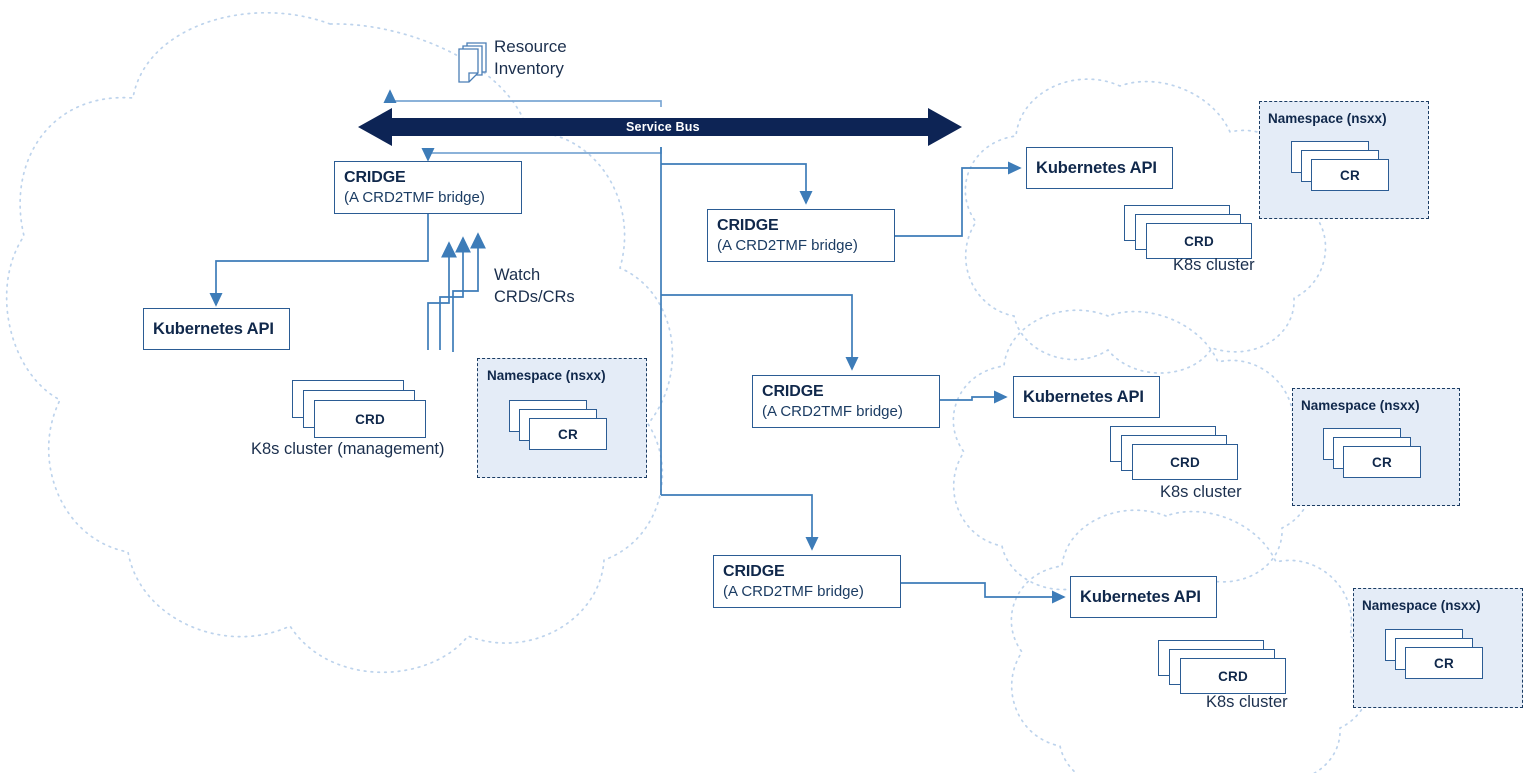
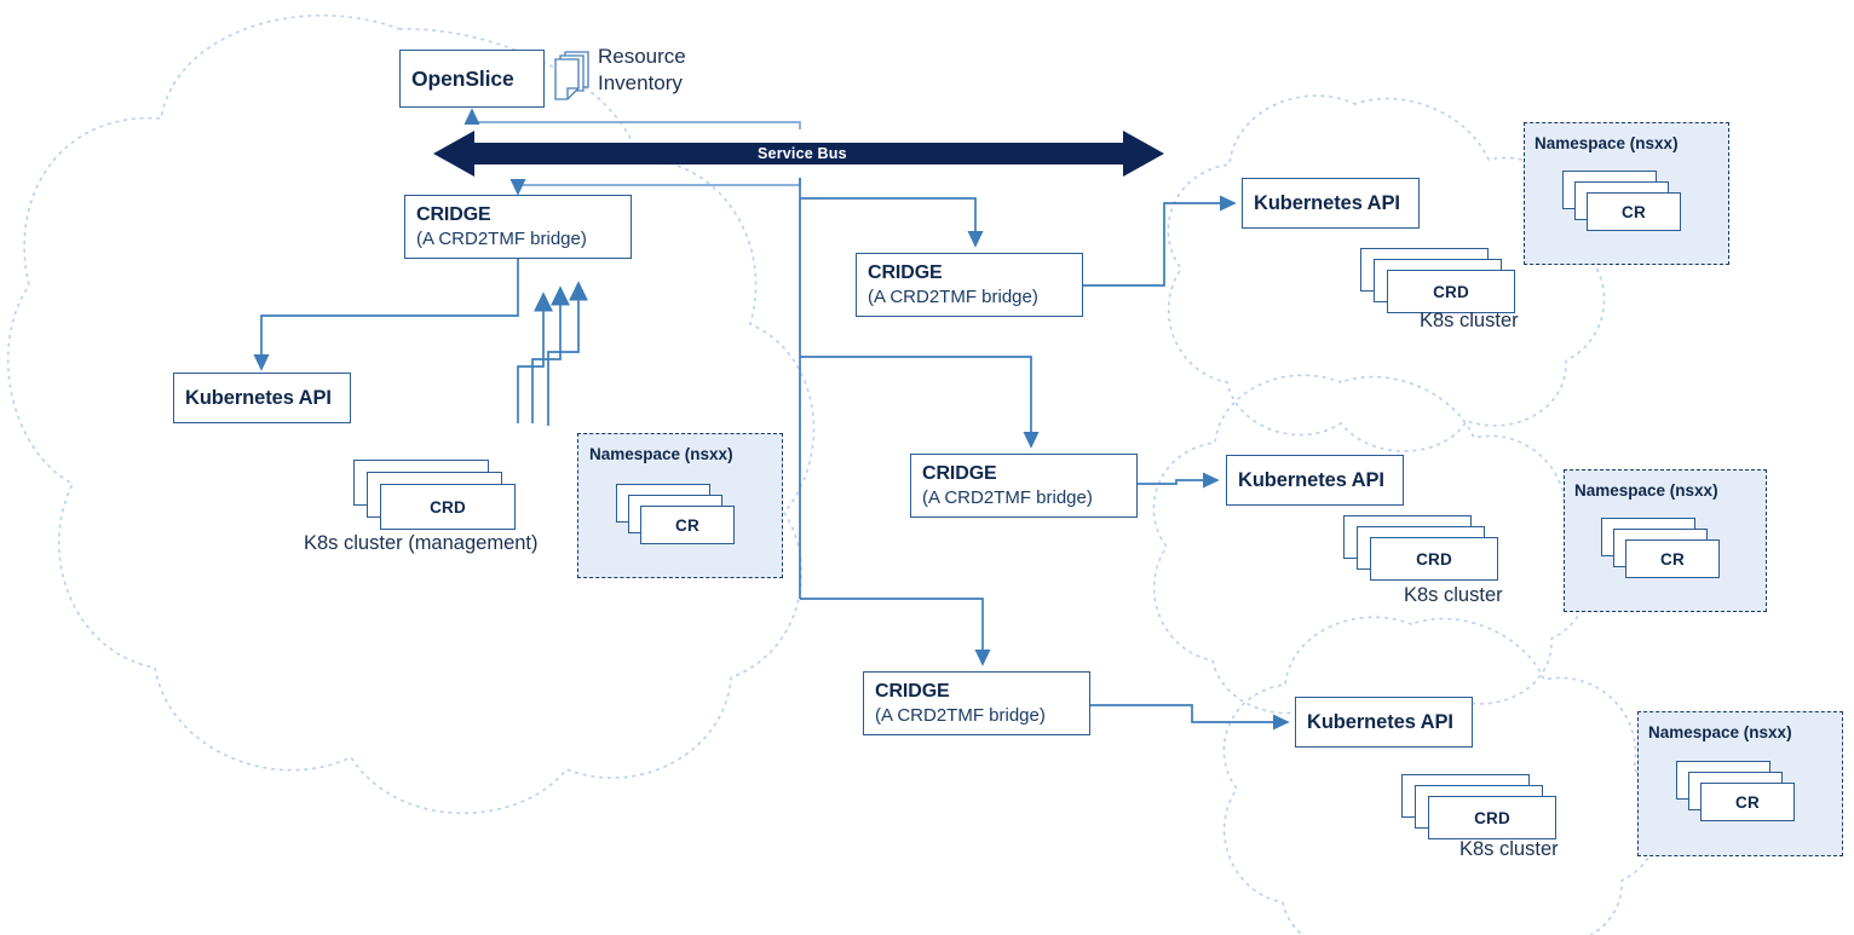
  Service Bus
+ OpenSlice
  Resource
  Inventory
  CRIDGE
  (A CRD2TMF bridge)
  CRIDGE
  (A CRD2TMF bridge)
  CRIDGE
  (A CRD2TMF bridge)
  CRIDGE
  (A CRD2TMF bridge)
  Kubernetes API
  Kubernetes API
  Kubernetes API
  Kubernetes API
- Watch
- CRDs/CRs
  CRD
  K8s cluster (management)
  CRD
  K8s cluster
  CRD
  K8s cluster
  CRD
  K8s cluster
  Namespace (nsxx)
  CR
  Namespace (nsxx)
  CR
  Namespace (nsxx)
  CR
  Namespace (nsxx)
  CR
